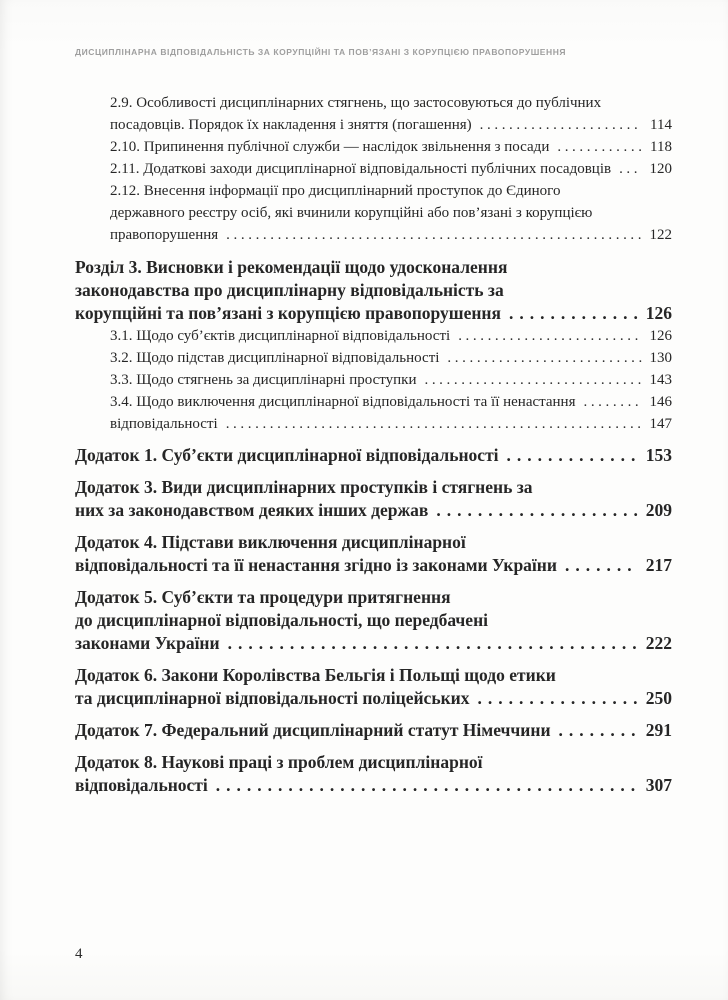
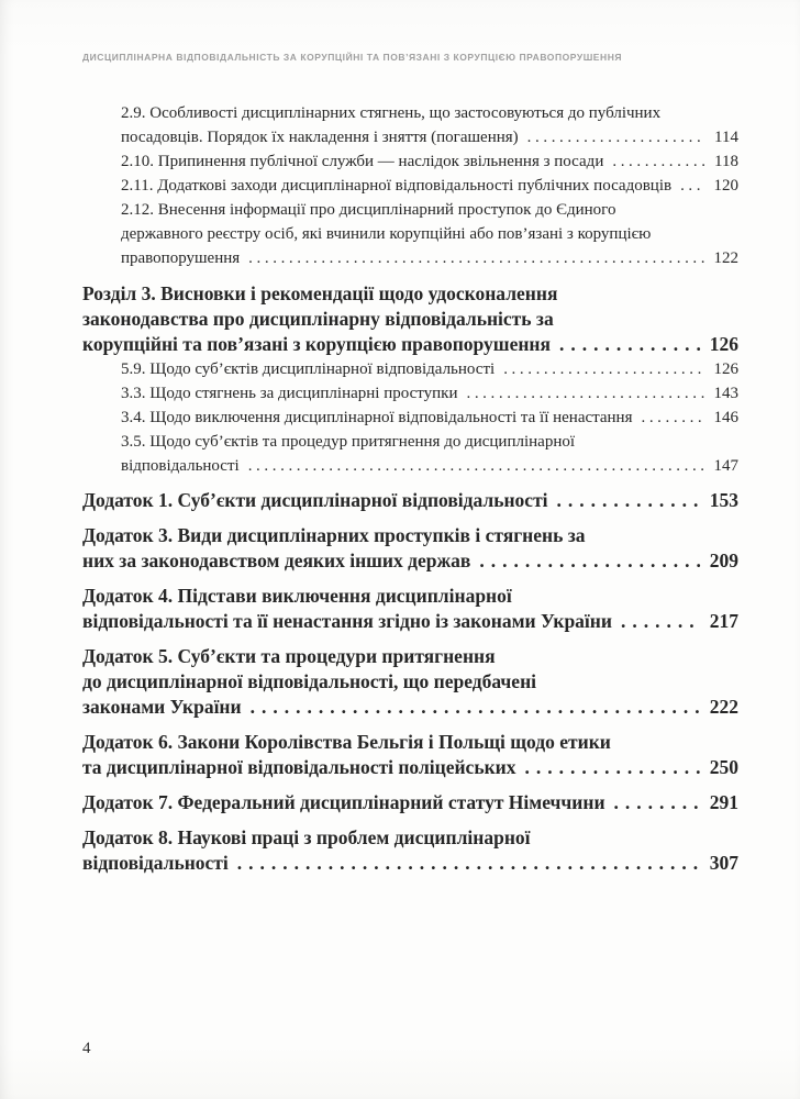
  ДИСЦИПЛІНАРНА ВІДПОВІДАЛЬНІСТЬ ЗА КОРУПЦІЙНІ ТА ПОВ’ЯЗАНІ З КОРУПЦІЄЮ ПРАВОПОРУШЕННЯ
  2.9. Особливості дисциплінарних стягнень, що застосовуються до публічних
  посадовців. Порядок їх накладення і зняття (погашення)
  114
  2.10. Припинення публічної служби — наслідок звільнення з посади
  118
  2.11. Додаткові заходи дисциплінарної відповідальності публічних посадовців
  120
  2.12. Внесення інформації про дисциплінарний проступок до Єдиного
  державного реєстру осіб, які вчинили корупційні або пов’язані з корупцією
  правопорушення
  122
  Розділ 3. Висновки і рекомендації щодо удосконалення
  законодавства про дисциплінарну відповідальність за
  корупційні та пов’язані з корупцією правопорушення
  126
- 3.1. Щодо суб’єктів дисциплінарної відповідальності
+ 5.9. Щодо суб’єктів дисциплінарної відповідальності
  126
- 3.2. Щодо підстав дисциплінарної відповідальності
- 130
  3.3. Щодо стягнень за дисциплінарні проступки
  143
  3.4. Щодо виключення дисциплінарної відповідальності та її ненастання
  146
+ 3.5. Щодо суб’єктів та процедур притягнення до дисциплінарної
  відповідальності
  147
  Додаток 1. Суб’єкти дисциплінарної відповідальності
  153
  Додаток 3. Види дисциплінарних проступків і стягнень за
  них за законодавством деяких інших держав
  209
  Додаток 4. Підстави виключення дисциплінарної
  відповідальності та її ненастання згідно із законами України
  217
  Додаток 5. Суб’єкти та процедури притягнення
  до дисциплінарної відповідальності, що передбачені
  законами України
  222
  Додаток 6. Закони Королівства Бельгія і Польщі щодо етики
  та дисциплінарної відповідальності поліцейських
  250
  Додаток 7. Федеральний дисциплінарний статут Німеччини
  291
  Додаток 8. Наукові праці з проблем дисциплінарної
  відповідальності
  307
  4
